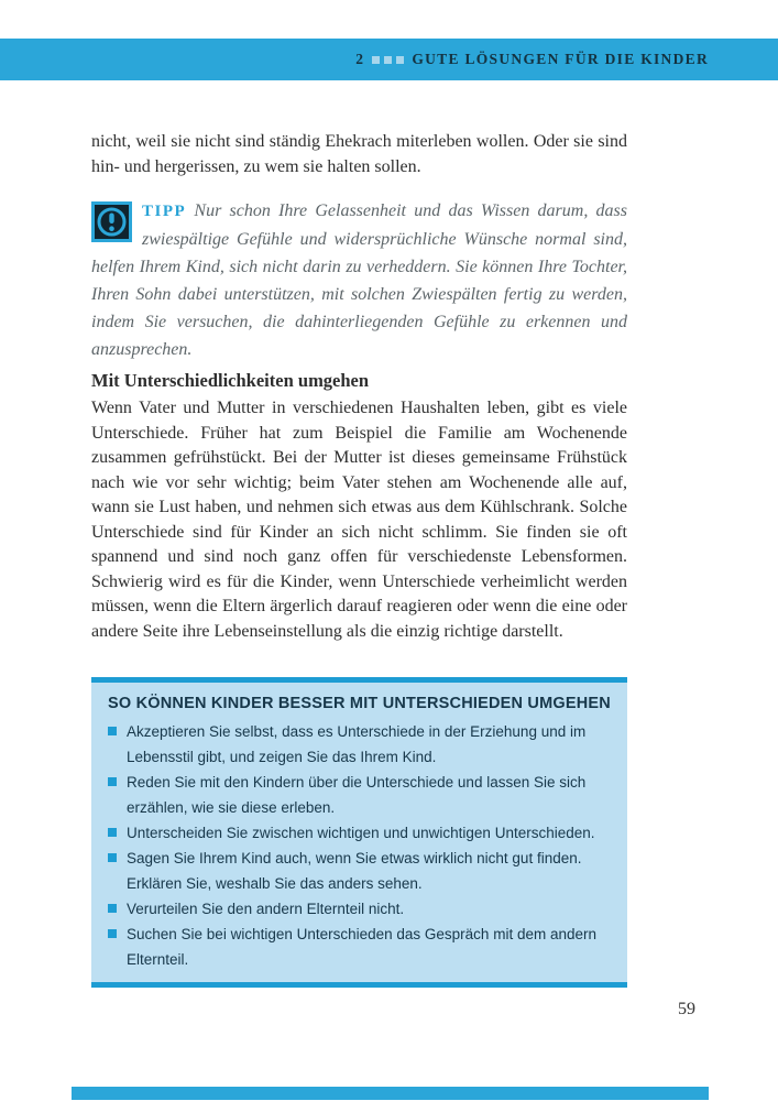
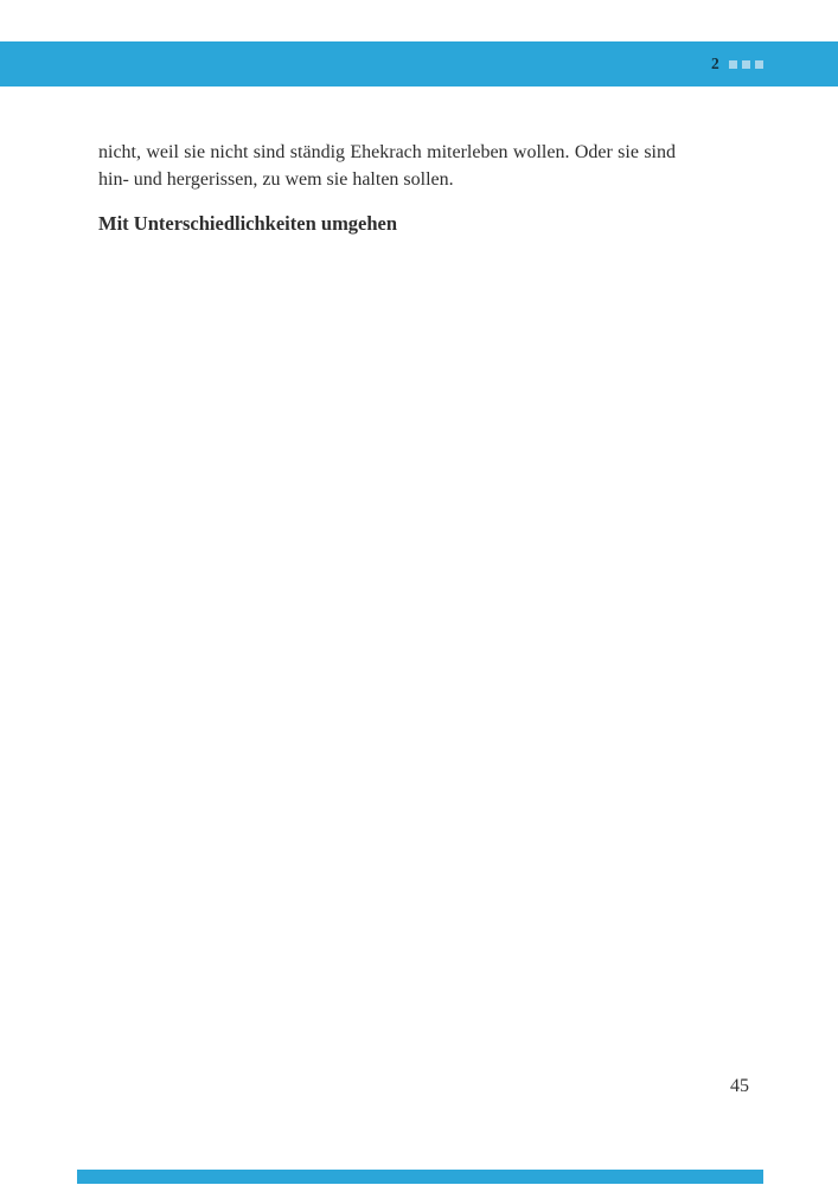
  2
- GUTE LÖSUNGEN FÜR DIE KINDER
  nicht, weil sie nicht sind ständig Ehekrach miterleben wollen. Oder sie sind hin- und hergerissen, zu wem sie halten sollen.
- TIPP Nur schon Ihre Gelassenheit und das Wissen darum, dass zwiespältige Gefühle und widersprüchliche Wünsche normal sind, helfen Ihrem Kind, sich nicht darin zu verheddern. Sie können Ihre Tochter, Ihren Sohn dabei unterstützen, mit solchen Zwiespälten fertig zu werden, indem Sie versuchen, die dahinterliegenden Gefühle zu erkennen und anzusprechen.
  Mit Unterschiedlichkeiten umgehen
- Wenn Vater und Mutter in verschiedenen Haushalten leben, gibt es viele Unterschiede. Früher hat zum Beispiel die Familie am Wochenende zusammen gefrühstückt. Bei der Mutter ist dieses gemeinsame Frühstück nach wie vor sehr wichtig; beim Vater stehen am Wochenende alle auf, wann sie Lust haben, und nehmen sich etwas aus dem Kühlschrank. Solche Unterschiede sind für Kinder an sich nicht schlimm. Sie finden sie oft spannend und sind noch ganz offen für verschiedenste Lebensformen. Schwierig wird es für die Kinder, wenn Unterschiede verheimlicht werden müssen, wenn die Eltern ärgerlich darauf reagieren oder wenn die eine oder andere Seite ihre Lebenseinstellung als die einzig richtige darstellt.
- SO KÖNNEN KINDER BESSER MIT UNTERSCHIEDEN UMGEHEN
- Akzeptieren Sie selbst, dass es Unterschiede in der Erziehung und im Lebensstil gibt, und zeigen Sie das Ihrem Kind.
- Reden Sie mit den Kindern über die Unterschiede und lassen Sie sich erzählen, wie sie diese erleben.
- Unterscheiden Sie zwischen wichtigen und unwichtigen Unterschieden.
- Sagen Sie Ihrem Kind auch, wenn Sie etwas wirklich nicht gut finden. Erklären Sie, weshalb Sie das anders sehen.
- Verurteilen Sie den andern Elternteil nicht.
- Suchen Sie bei wichtigen Unterschieden das Gespräch mit dem andern Elternteil.
- 59
+ 45
